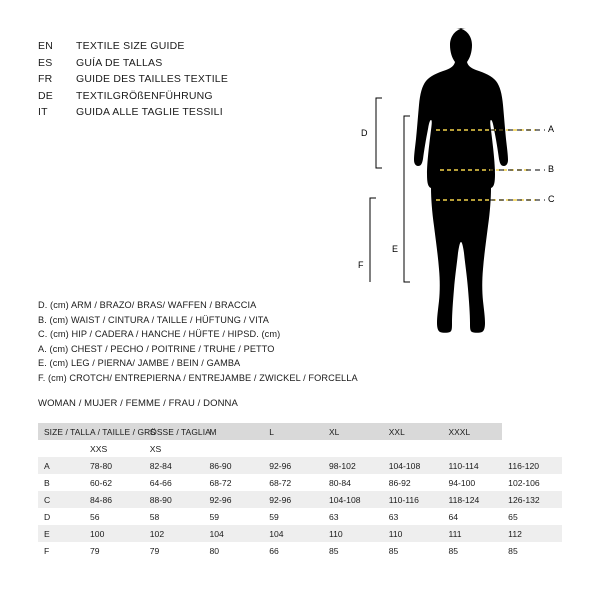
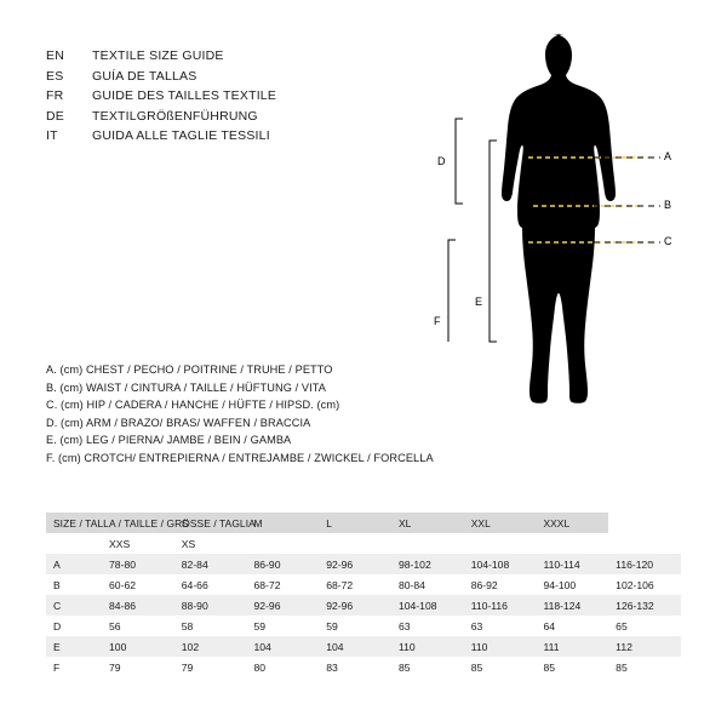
  EN
  TEXTILE SIZE GUIDE
  ES
  GUÍA DE TALLAS
  FR
  GUIDE DES TAILLES TEXTILE
  DE
  TEXTILGRÖßENFÜHRUNG
  IT
  GUIDA ALLE TAGLIE TESSILI
  A
  B
  C
  D
  E
  F
- D. (cm) ARM / BRAZO/ BRAS/ WAFFEN / BRACCIA
+ A. (cm) CHEST / PECHO / POITRINE / TRUHE / PETTO
  B. (cm) WAIST / CINTURA / TAILLE / HÜFTUNG / VITA
  C. (cm) HIP / CADERA / HANCHE / HÜFTE / HIPSD. (cm)
- A. (cm) CHEST / PECHO / POITRINE / TRUHE / PETTO
+ D. (cm) ARM / BRAZO/ BRAS/ WAFFEN / BRACCIA
  E. (cm) LEG / PIERNA/ JAMBE / BEIN / GAMBA
  F. (cm) CROTCH/ ENTREPIERNA / ENTREJAMBE / ZWICKEL / FORCELLA
- WOMAN / MUJER / FEMME / FRAU / DONNA
  SIZE / TALLA / TAILLE / GRSSE / TAGLIA	S	M	L	XL	XXL	XXXL
  	XXS	XS
  A	78-80	82-84	86-90	92-96	98-102	104-108	110-114	116-120
  B	60-62	64-66	68-72	68-72	80-84	86-92	94-100	102-106
  C	84-86	88-90	92-96	92-96	104-108	110-116	118-124	126-132
  D	56	58	59	59	63	63	64	65
  E	100	102	104	104	110	110	111	112
- F	79	79	80	66	85	85	85	85
+ F	79	79	80	83	85	85	85	85
